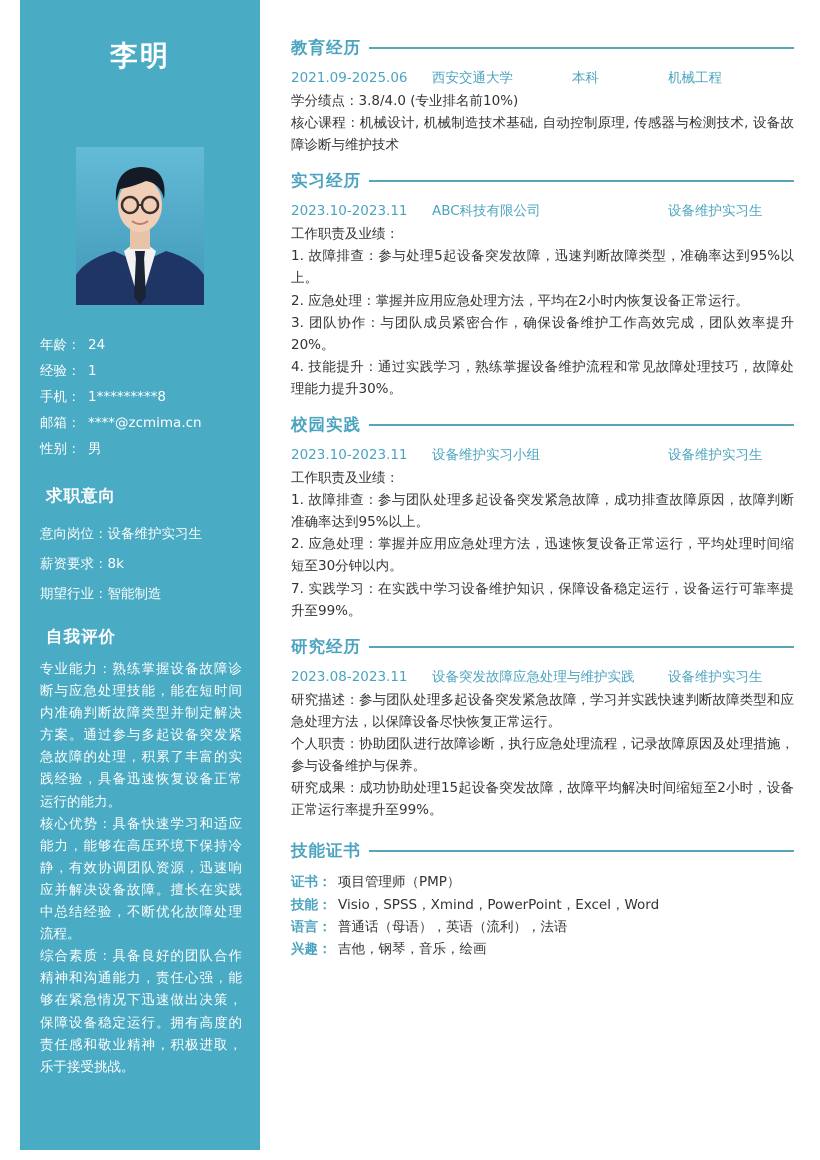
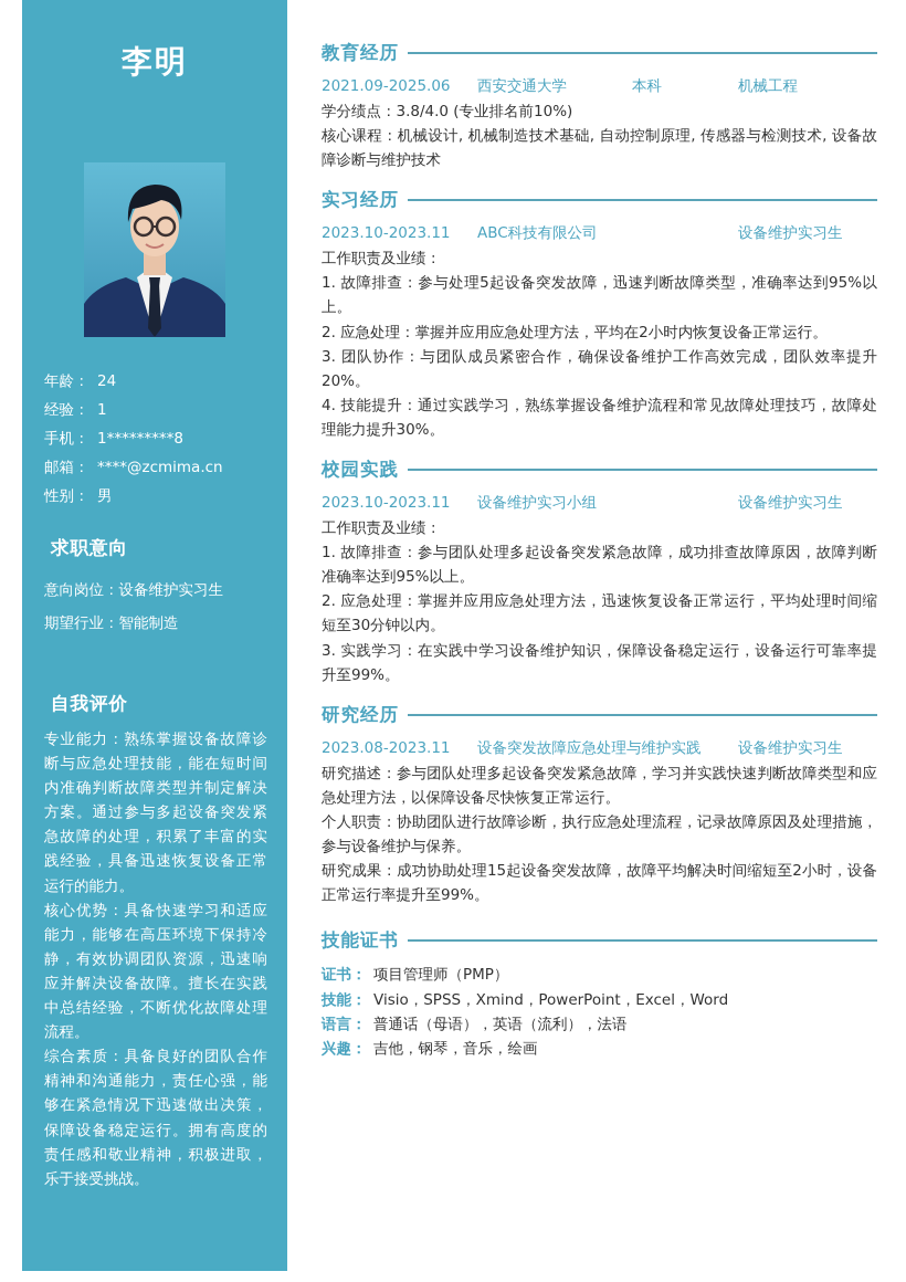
  李明
  年龄： 24
  经验： 1
  手机： 1*********8
  邮箱： ****@zcmima.cn
  性别： 男
  求职意向
  意向岗位：设备维护实习生
- 薪资要求：8k
  期望行业：智能制造
  自我评价
  专业能力：熟练掌握设备故障诊断与应急处理技能，能在短时间内准确判断故障类型并制定解决方案。通过参与多起设备突发紧急故障的处理，积累了丰富的实践经验，具备迅速恢复设备正常运行的能力。
  核心优势：具备快速学习和适应能力，能够在高压环境下保持冷静，有效协调团队资源，迅速响应并解决设备故障。擅长在实践中总结经验，不断优化故障处理流程。
  综合素质：具备良好的团队合作精神和沟通能力，责任心强，能够在紧急情况下迅速做出决策，保障设备稳定运行。拥有高度的责任感和敬业精神，积极进取，乐于接受挑战。
  教育经历
  2021.09-2025.06
  西安交通大学
  本科
  机械工程
  学分绩点：3.8/4.0 (专业排名前10%)
  核心课程：机械设计, 机械制造技术基础, 自动控制原理, 传感器与检测技术, 设备故障诊断与维护技术
  实习经历
  2023.10-2023.11
  ABC科技有限公司
  设备维护实习生
  工作职责及业绩：
  1. 故障排查：参与处理5起设备突发故障，迅速判断故障类型，准确率达到95%以上。
  2. 应急处理：掌握并应用应急处理方法，平均在2小时内恢复设备正常运行。
  3. 团队协作：与团队成员紧密合作，确保设备维护工作高效完成，团队效率提升20%。
  4. 技能提升：通过实践学习，熟练掌握设备维护流程和常见故障处理技巧，故障处理能力提升30%。
  校园实践
  2023.10-2023.11
  设备维护实习小组
  设备维护实习生
  工作职责及业绩：
  1. 故障排查：参与团队处理多起设备突发紧急故障，成功排查故障原因，故障判断准确率达到95%以上。
  2. 应急处理：掌握并应用应急处理方法，迅速恢复设备正常运行，平均处理时间缩短至30分钟以内。
- 7. 实践学习：在实践中学习设备维护知识，保障设备稳定运行，设备运行可靠率提升至99%。
+ 3. 实践学习：在实践中学习设备维护知识，保障设备稳定运行，设备运行可靠率提升至99%。
  研究经历
  2023.08-2023.11
  设备突发故障应急处理与维护实践
  设备维护实习生
  研究描述：参与团队处理多起设备突发紧急故障，学习并实践快速判断故障类型和应急处理方法，以保障设备尽快恢复正常运行。
  个人职责：协助团队进行故障诊断，执行应急处理流程，记录故障原因及处理措施，参与设备维护与保养。
  研究成果：成功协助处理15起设备突发故障，故障平均解决时间缩短至2小时，设备正常运行率提升至99%。
  技能证书
  证书： 项目管理师（PMP）
  技能： Visio，SPSS，Xmind，PowerPoint，Excel，Word
  语言： 普通话（母语），英语（流利），法语
  兴趣： 吉他，钢琴，音乐，绘画
